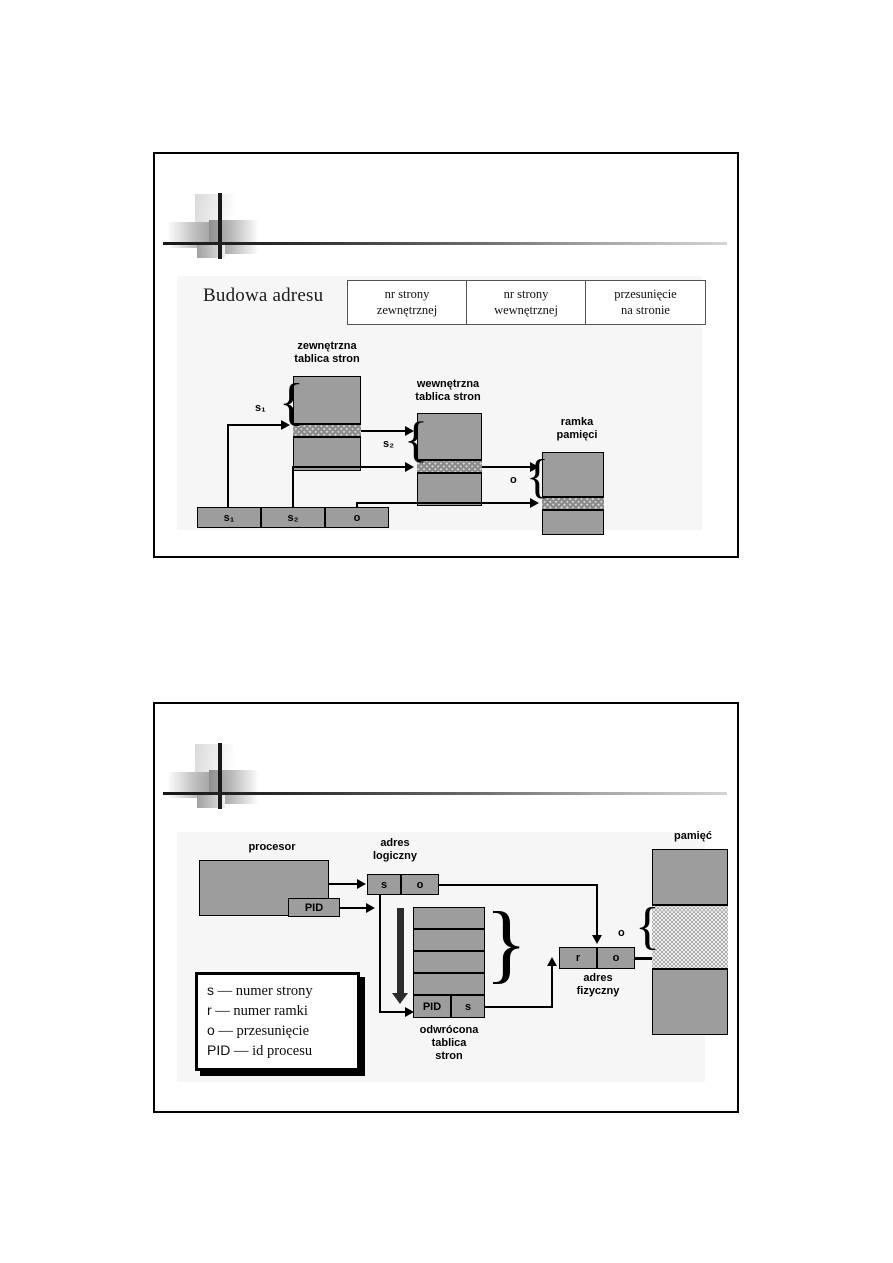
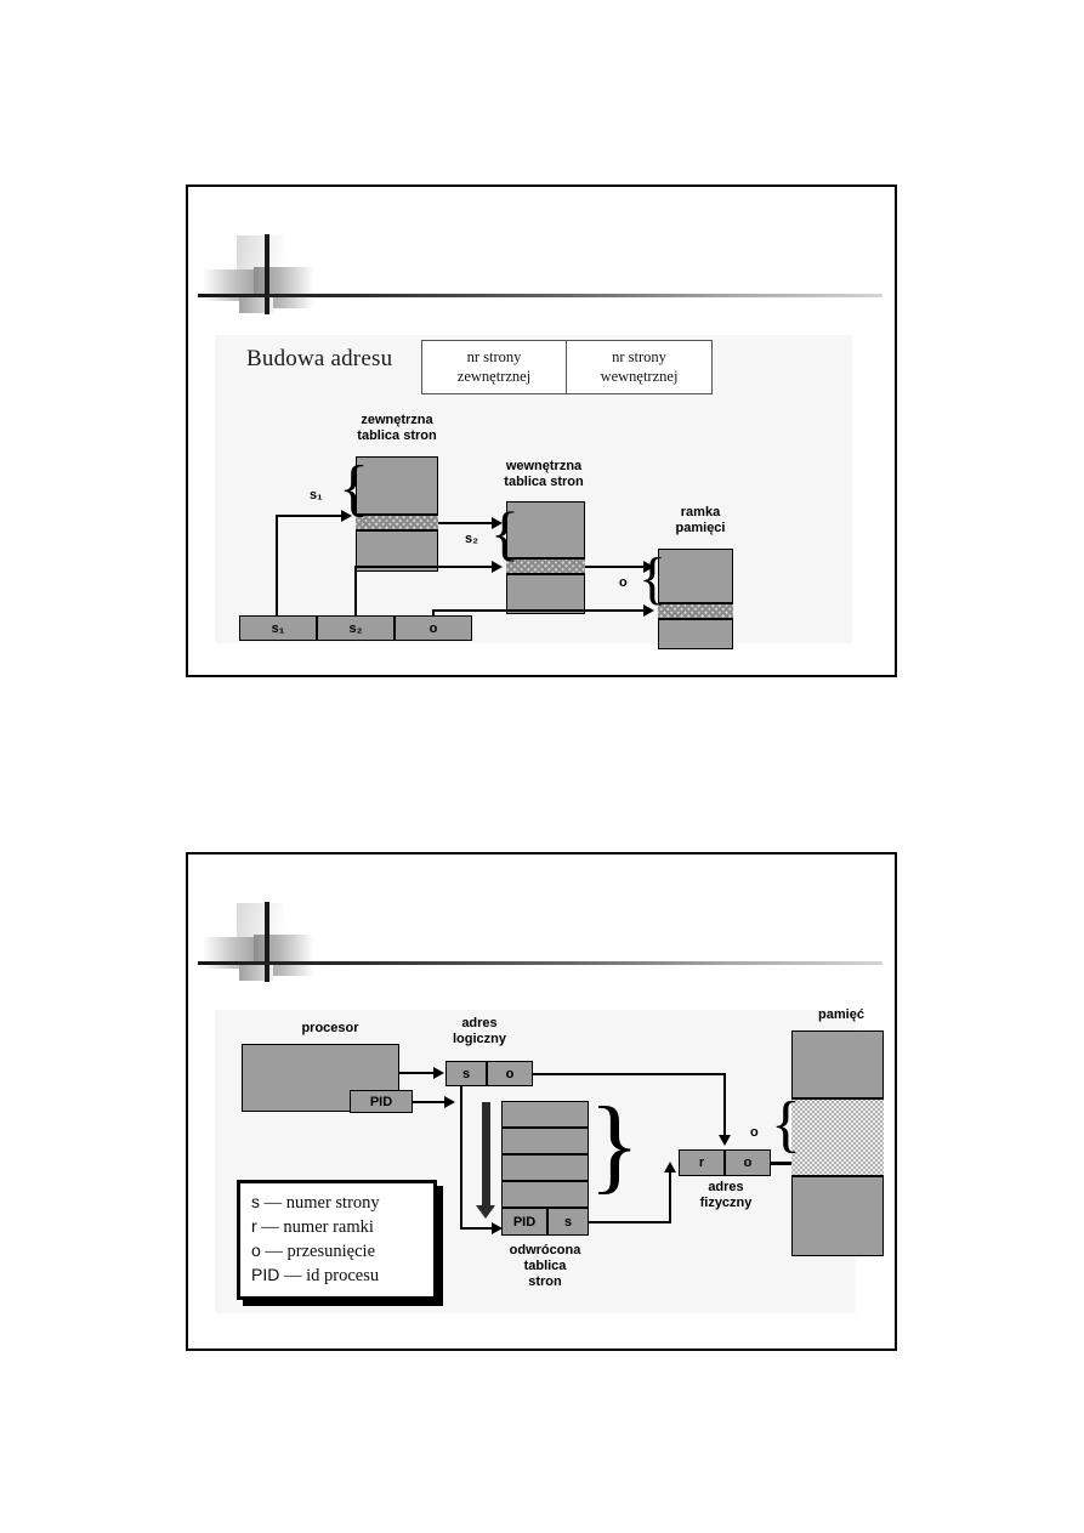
  Budowa adresu
  nr strony
  zewnętrznej
  nr strony
  wewnętrznej
- przesunięcie
- na stronie
  zewnętrzna
  tablica stron
  s₁
  {
  wewnętrzna
  tablica stron
  s₂
  {
  ramka
  pamięci
  o
  {
  s₁
  s₂
  o
  procesor
  PID
  adres
  logiczny
  s
  o
  PID
  s
  odwrócona
  tablica
  stron
  }
  r
  r
  o
  adres
  fizyczny
  pamięć
  {
  o
  s — numer strony
  r — numer ramki
  o — przesunięcie
  PID — id procesu
